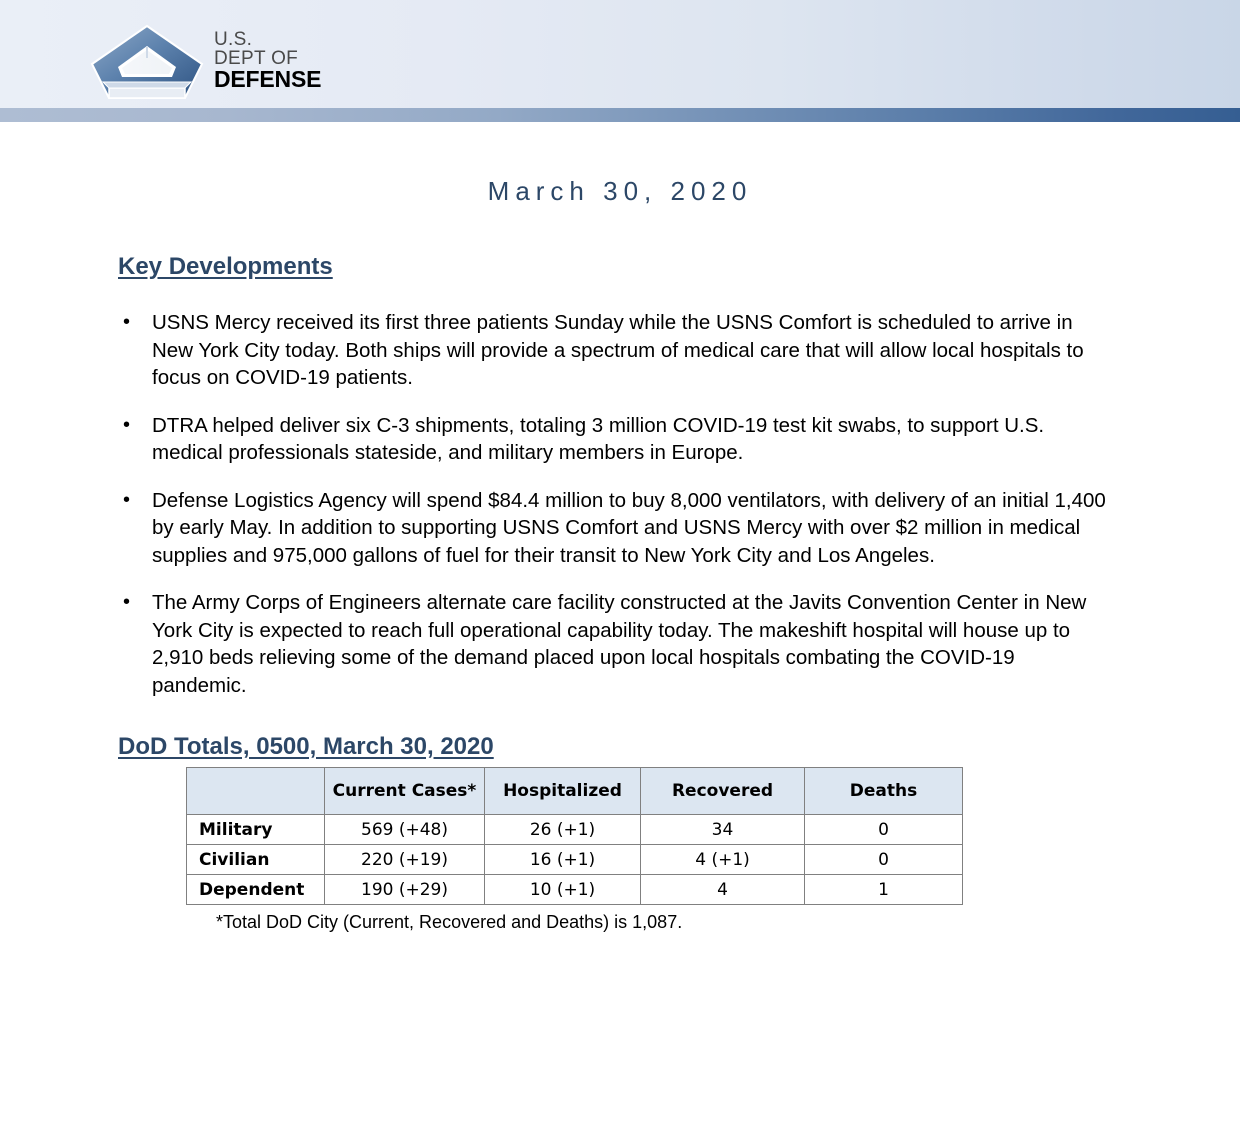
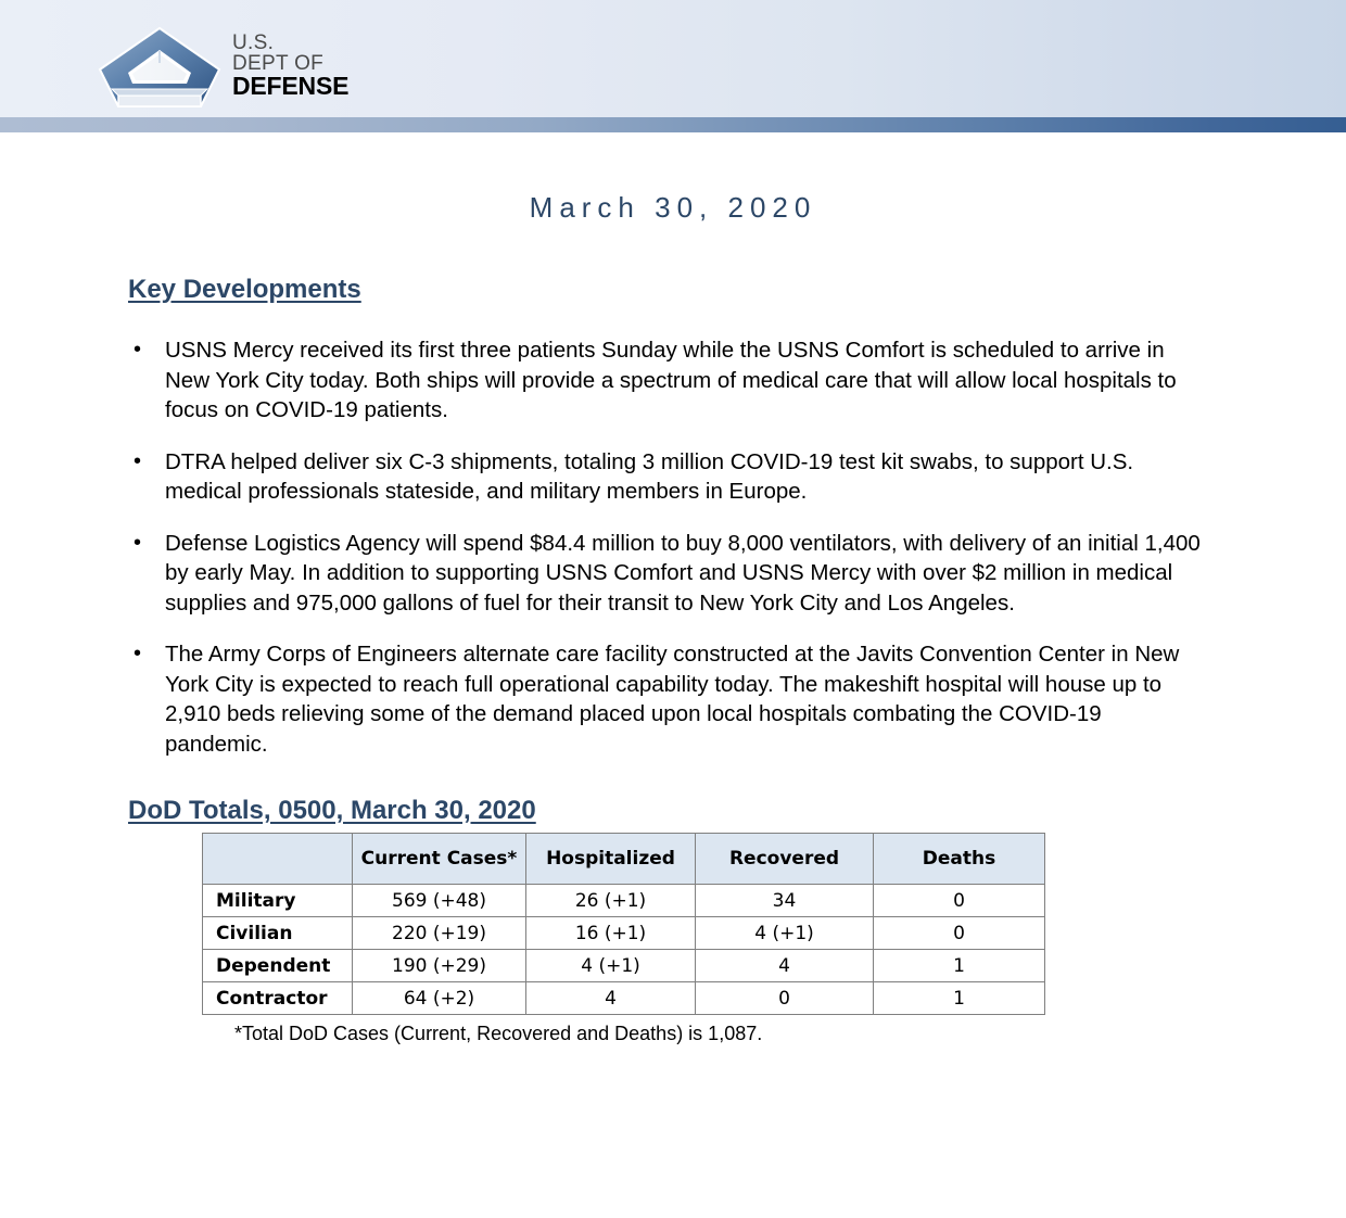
  U.S.
  DEPT OF
  DEFENSE
  March 30, 2020
  Key Developments
  •
  USNS Mercy received its first three patients Sunday while the USNS Comfort is scheduled to arrive in New York City today. Both ships will provide a spectrum of medical care that will allow local hospitals to focus on COVID-19 patients.
  •
  DTRA helped deliver six C-3 shipments, totaling 3 million COVID-19 test kit swabs, to support U.S. medical professionals stateside, and military members in Europe.
  •
  Defense Logistics Agency will spend $84.4 million to buy 8,000 ventilators, with delivery of an initial 1,400 by early May. In addition to supporting USNS Comfort and USNS Mercy with over $2 million in medical supplies and 975,000 gallons of fuel for their transit to New York City and Los Angeles.
  •
  The Army Corps of Engineers alternate care facility constructed at the Javits Convention Center in New York City is expected to reach full operational capability today. The makeshift hospital will house up to 2,910 beds relieving some of the demand placed upon local hospitals combating the COVID-19 pandemic.
  DoD Totals, 0500, March 30, 2020
  	Current Cases*	Hospitalized	Recovered	Deaths
  Military	569 (+48)	26 (+1)	34	0
  Civilian	220 (+19)	16 (+1)	4 (+1)	0
- Dependent	190 (+29)	10 (+1)	4	1
+ Dependent	190 (+29)	4 (+1)	4	1
+ Contractor	64 (+2)	4	0	1
- *Total DoD City (Current, Recovered and Deaths) is 1,087.
+ *Total DoD Cases (Current, Recovered and Deaths) is 1,087.
